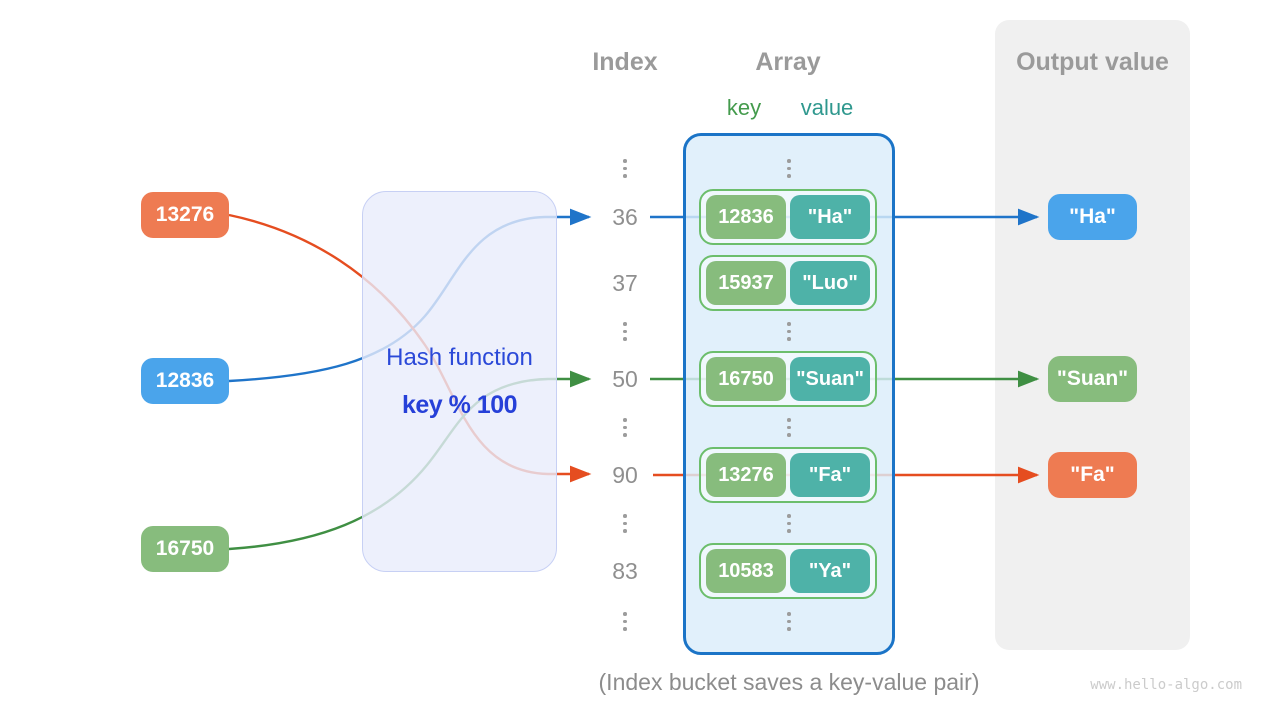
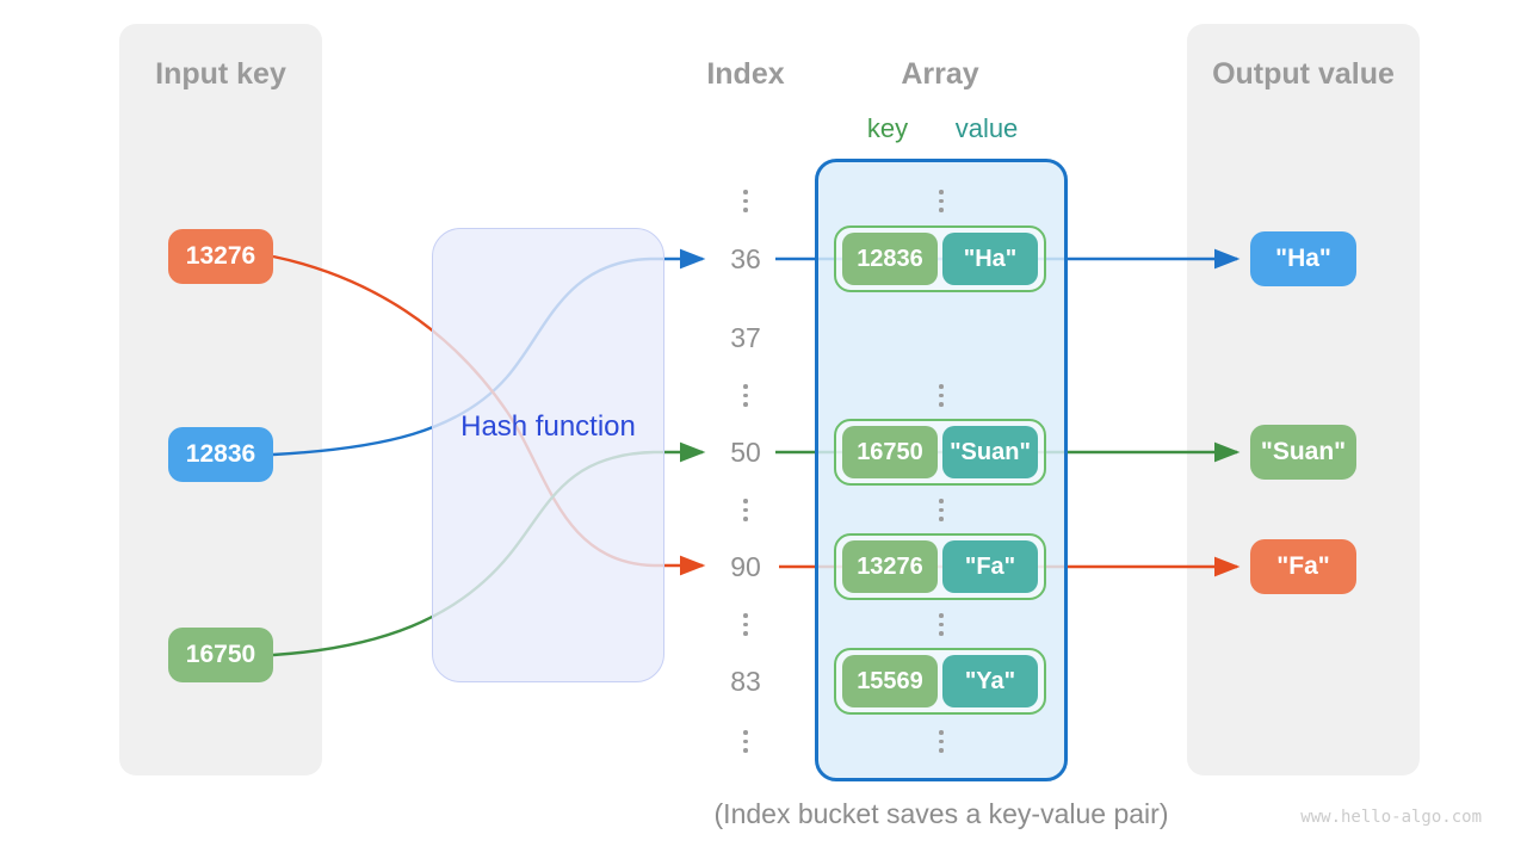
+ Input key
  Output value
  Hash function
- key % 100
  Index
  Array
  key
  value
  13276
  12836
  16750
  36
  37
  50
  90
  83
  12836
  "Ha"
- 15937
- "Luo"
  16750
  "Suan"
  13276
  "Fa"
- 10583
+ 15569
  "Ya"
  "Ha"
  "Suan"
  "Fa"
  (Index bucket saves a key-value pair)
  www.hello-algo.com
